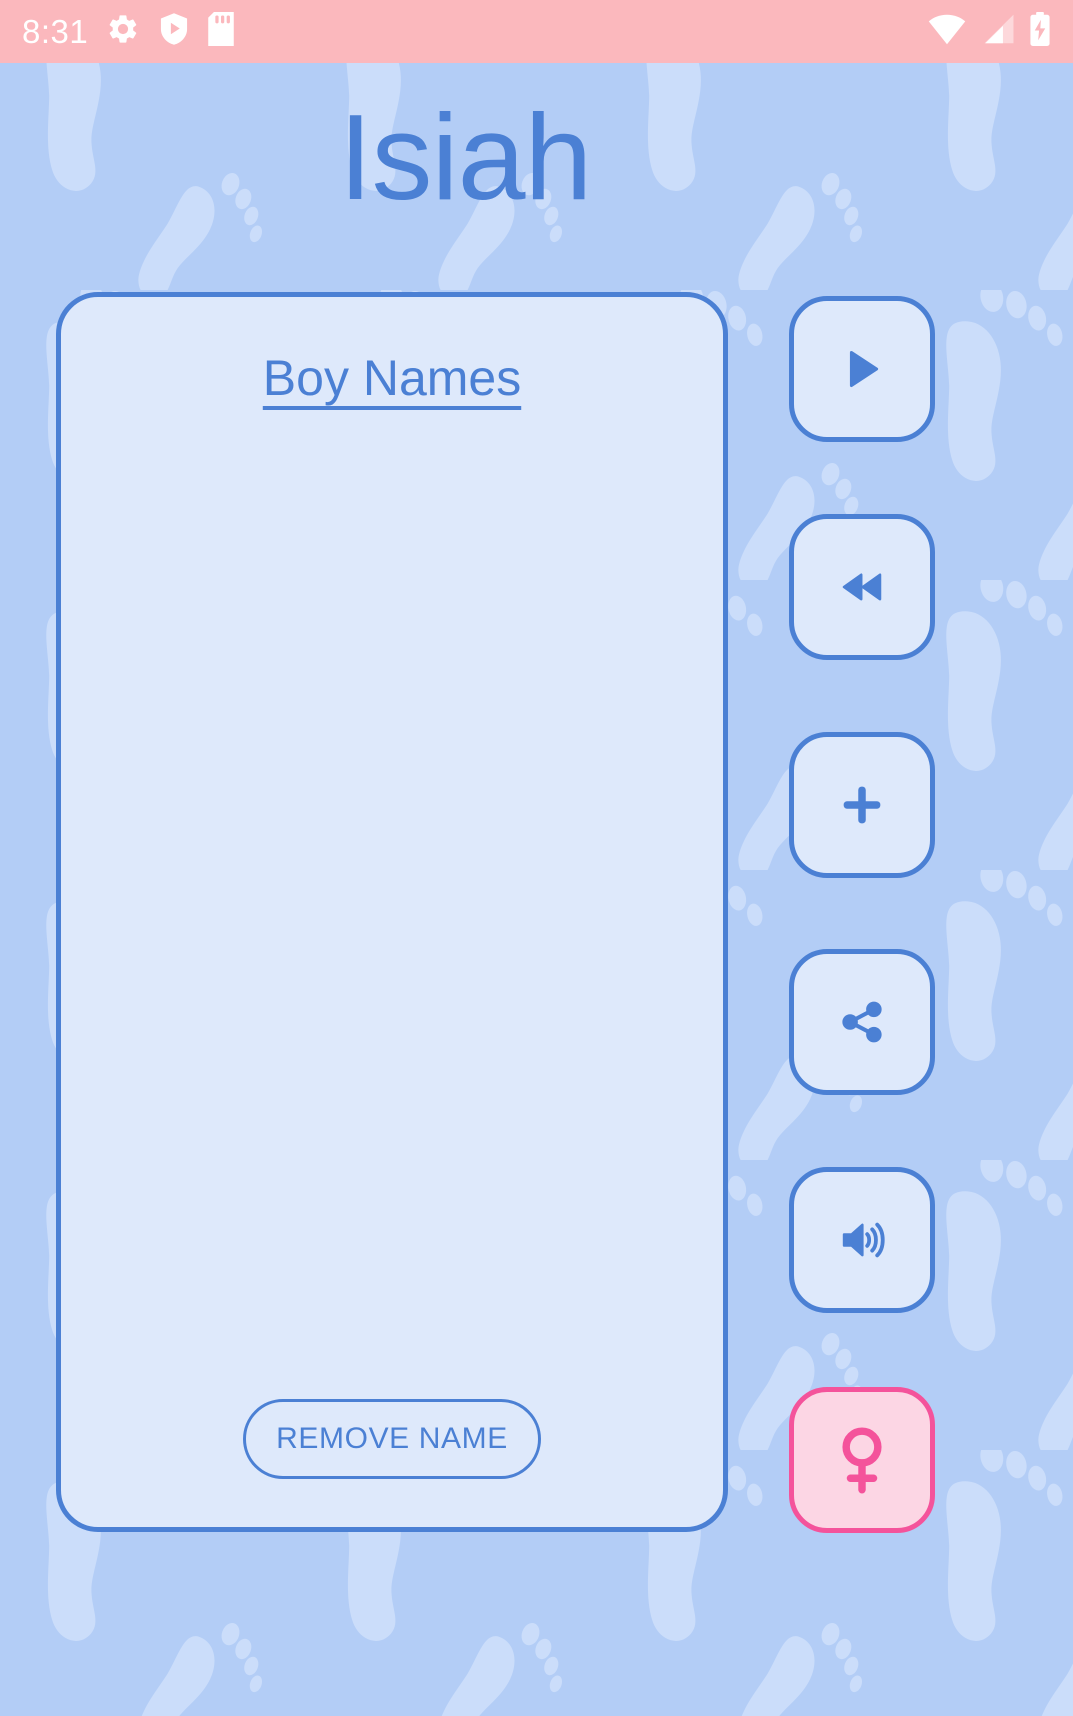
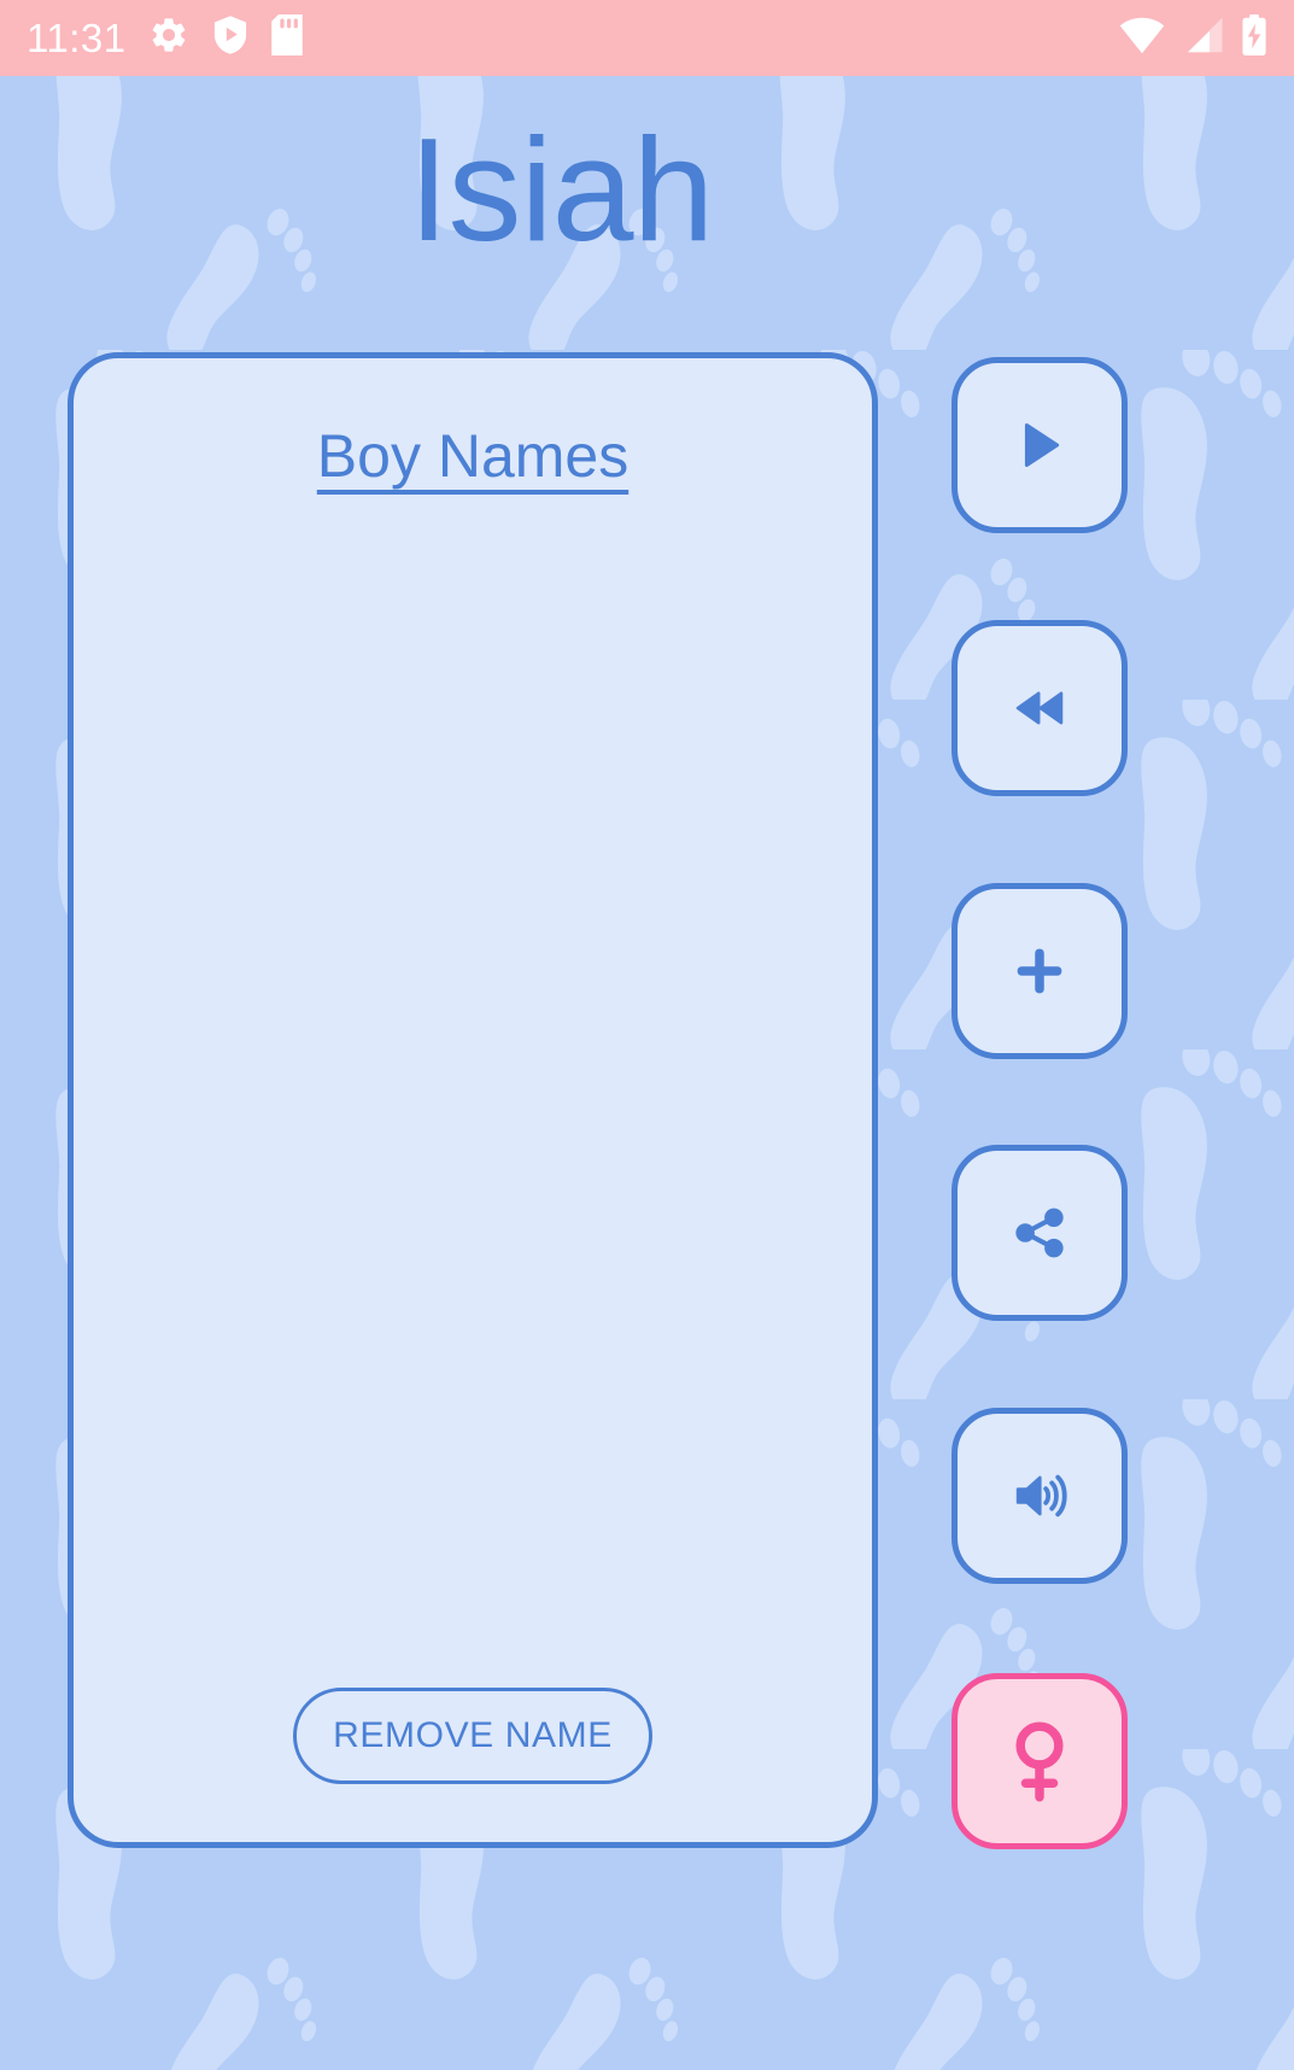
- 8:31
+ 11:31
  Isiah
  Boy Names
  REMOVE NAME
